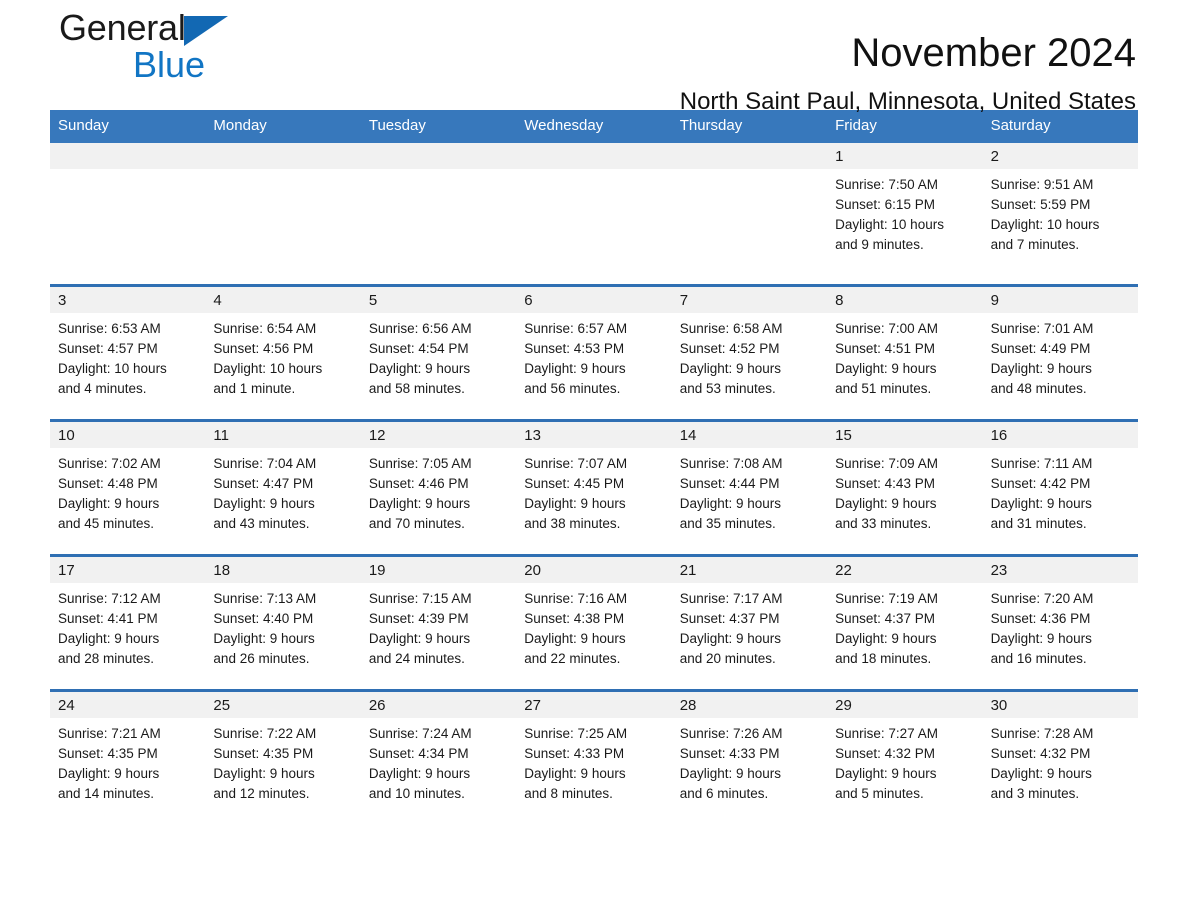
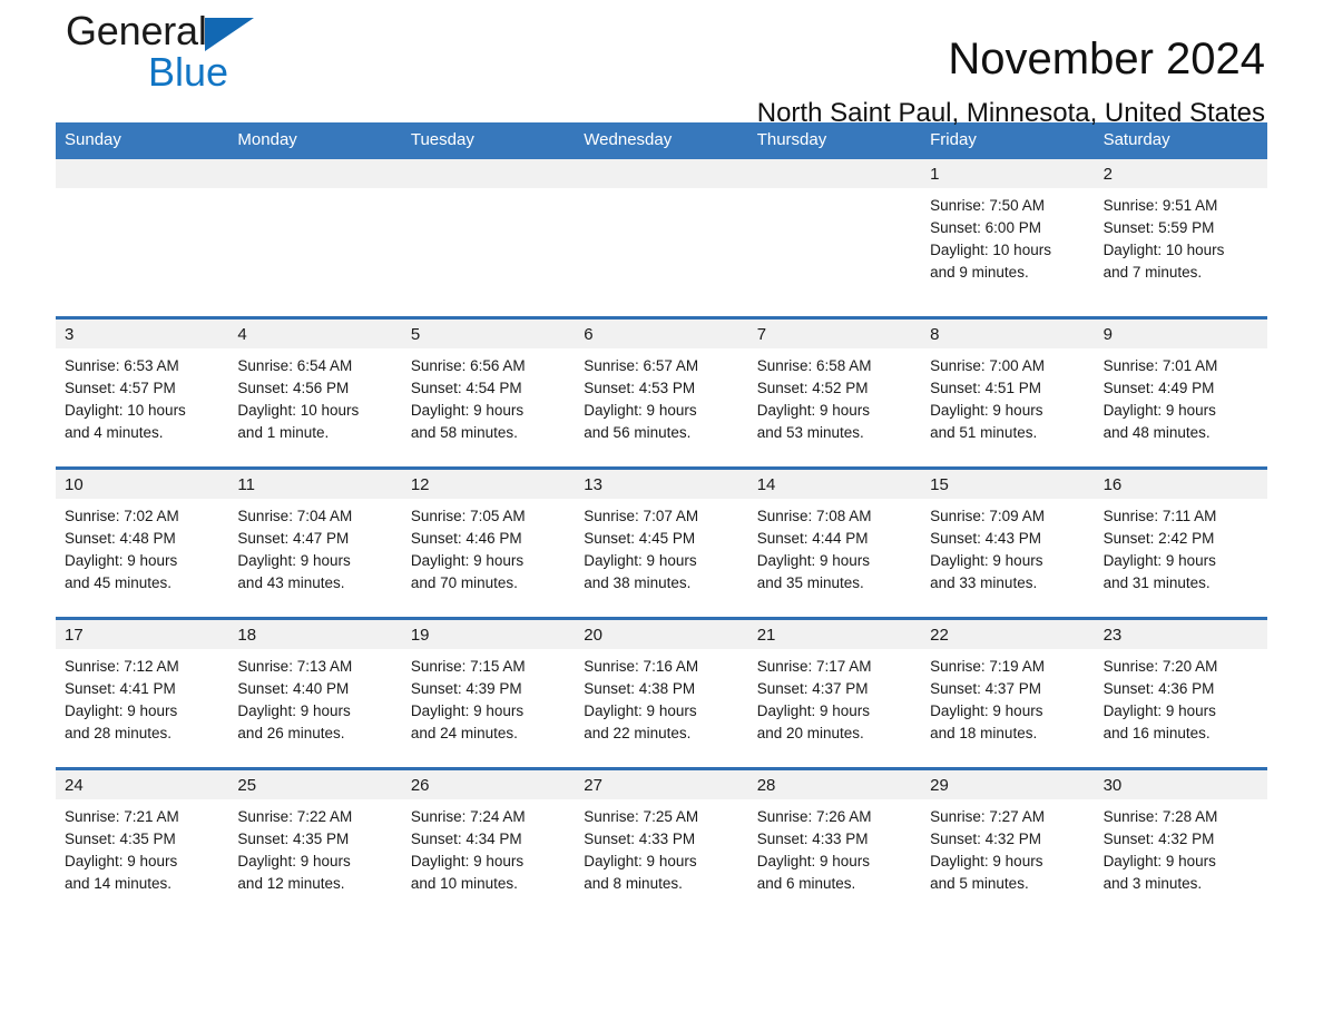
  General
  Blue
  November 2024
  North Saint Paul, Minnesota, United States
  Sunday
  Monday
  Tuesday
  Wednesday
  Thursday
  Friday
  Saturday
  1
  Sunrise: 7:50 AM
- Sunset: 6:15 PM
+ Sunset: 6:00 PM
  Daylight: 10 hours
  and 9 minutes.
  2
  Sunrise: 9:51 AM
  Sunset: 5:59 PM
  Daylight: 10 hours
  and 7 minutes.
  3
  Sunrise: 6:53 AM
  Sunset: 4:57 PM
  Daylight: 10 hours
  and 4 minutes.
  4
  Sunrise: 6:54 AM
  Sunset: 4:56 PM
  Daylight: 10 hours
  and 1 minute.
  5
  Sunrise: 6:56 AM
  Sunset: 4:54 PM
  Daylight: 9 hours
  and 58 minutes.
  6
  Sunrise: 6:57 AM
  Sunset: 4:53 PM
  Daylight: 9 hours
  and 56 minutes.
  7
  Sunrise: 6:58 AM
  Sunset: 4:52 PM
  Daylight: 9 hours
  and 53 minutes.
  8
  Sunrise: 7:00 AM
  Sunset: 4:51 PM
  Daylight: 9 hours
  and 51 minutes.
  9
  Sunrise: 7:01 AM
  Sunset: 4:49 PM
  Daylight: 9 hours
  and 48 minutes.
  10
  Sunrise: 7:02 AM
  Sunset: 4:48 PM
  Daylight: 9 hours
  and 45 minutes.
  11
  Sunrise: 7:04 AM
  Sunset: 4:47 PM
  Daylight: 9 hours
  and 43 minutes.
  12
  Sunrise: 7:05 AM
  Sunset: 4:46 PM
  Daylight: 9 hours
  and 70 minutes.
  13
  Sunrise: 7:07 AM
  Sunset: 4:45 PM
  Daylight: 9 hours
  and 38 minutes.
  14
  Sunrise: 7:08 AM
  Sunset: 4:44 PM
  Daylight: 9 hours
  and 35 minutes.
  15
  Sunrise: 7:09 AM
  Sunset: 4:43 PM
  Daylight: 9 hours
  and 33 minutes.
  16
  Sunrise: 7:11 AM
- Sunset: 4:42 PM
+ Sunset: 2:42 PM
  Daylight: 9 hours
  and 31 minutes.
  17
  Sunrise: 7:12 AM
  Sunset: 4:41 PM
  Daylight: 9 hours
  and 28 minutes.
  18
  Sunrise: 7:13 AM
  Sunset: 4:40 PM
  Daylight: 9 hours
  and 26 minutes.
  19
  Sunrise: 7:15 AM
  Sunset: 4:39 PM
  Daylight: 9 hours
  and 24 minutes.
  20
  Sunrise: 7:16 AM
  Sunset: 4:38 PM
  Daylight: 9 hours
  and 22 minutes.
  21
  Sunrise: 7:17 AM
  Sunset: 4:37 PM
  Daylight: 9 hours
  and 20 minutes.
  22
  Sunrise: 7:19 AM
  Sunset: 4:37 PM
  Daylight: 9 hours
  and 18 minutes.
  23
  Sunrise: 7:20 AM
  Sunset: 4:36 PM
  Daylight: 9 hours
  and 16 minutes.
  24
  Sunrise: 7:21 AM
  Sunset: 4:35 PM
  Daylight: 9 hours
  and 14 minutes.
  25
  Sunrise: 7:22 AM
  Sunset: 4:35 PM
  Daylight: 9 hours
  and 12 minutes.
  26
  Sunrise: 7:24 AM
  Sunset: 4:34 PM
  Daylight: 9 hours
  and 10 minutes.
  27
  Sunrise: 7:25 AM
  Sunset: 4:33 PM
  Daylight: 9 hours
  and 8 minutes.
  28
  Sunrise: 7:26 AM
  Sunset: 4:33 PM
  Daylight: 9 hours
  and 6 minutes.
  29
  Sunrise: 7:27 AM
  Sunset: 4:32 PM
  Daylight: 9 hours
  and 5 minutes.
  30
  Sunrise: 7:28 AM
  Sunset: 4:32 PM
  Daylight: 9 hours
  and 3 minutes.
